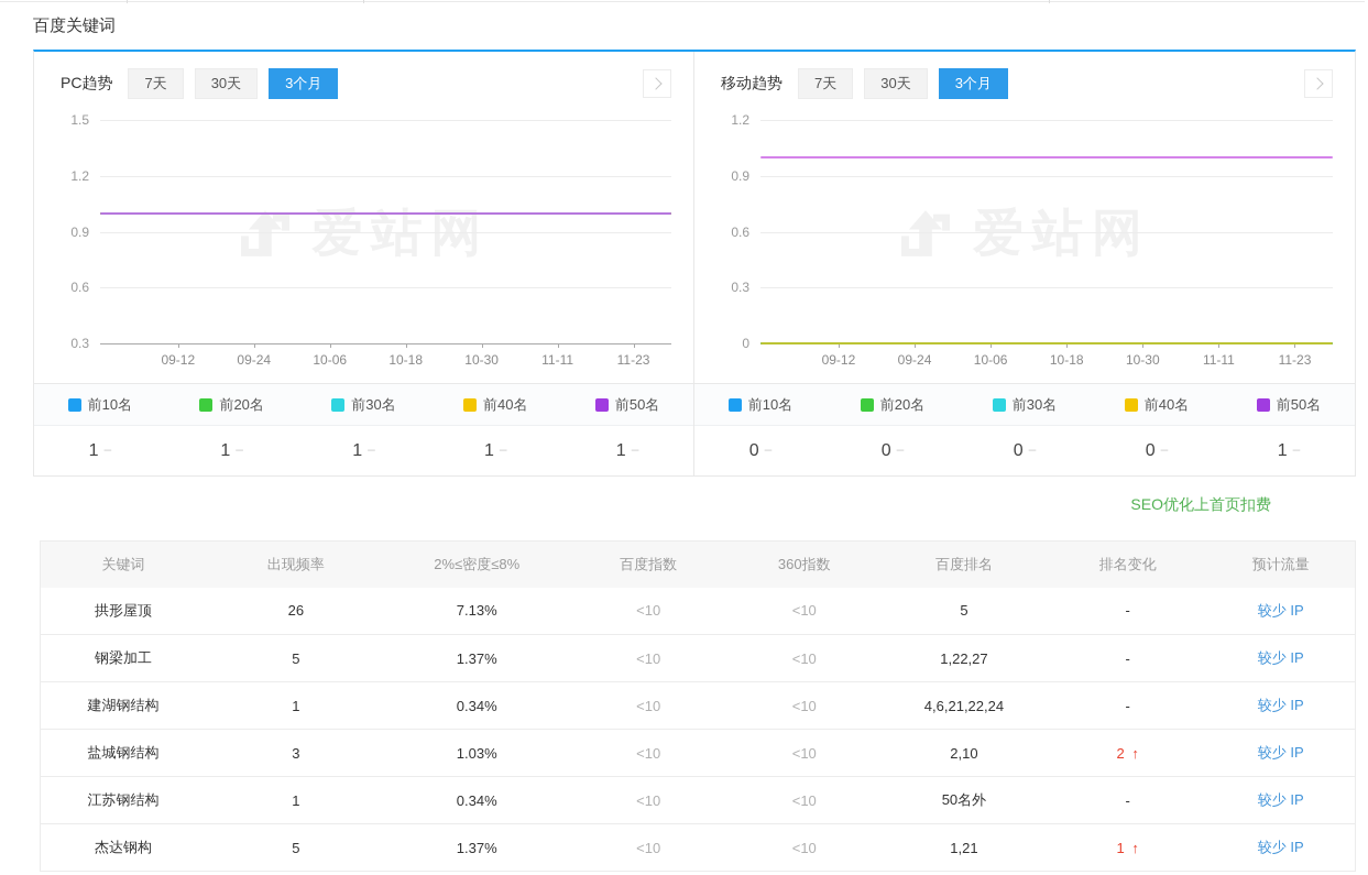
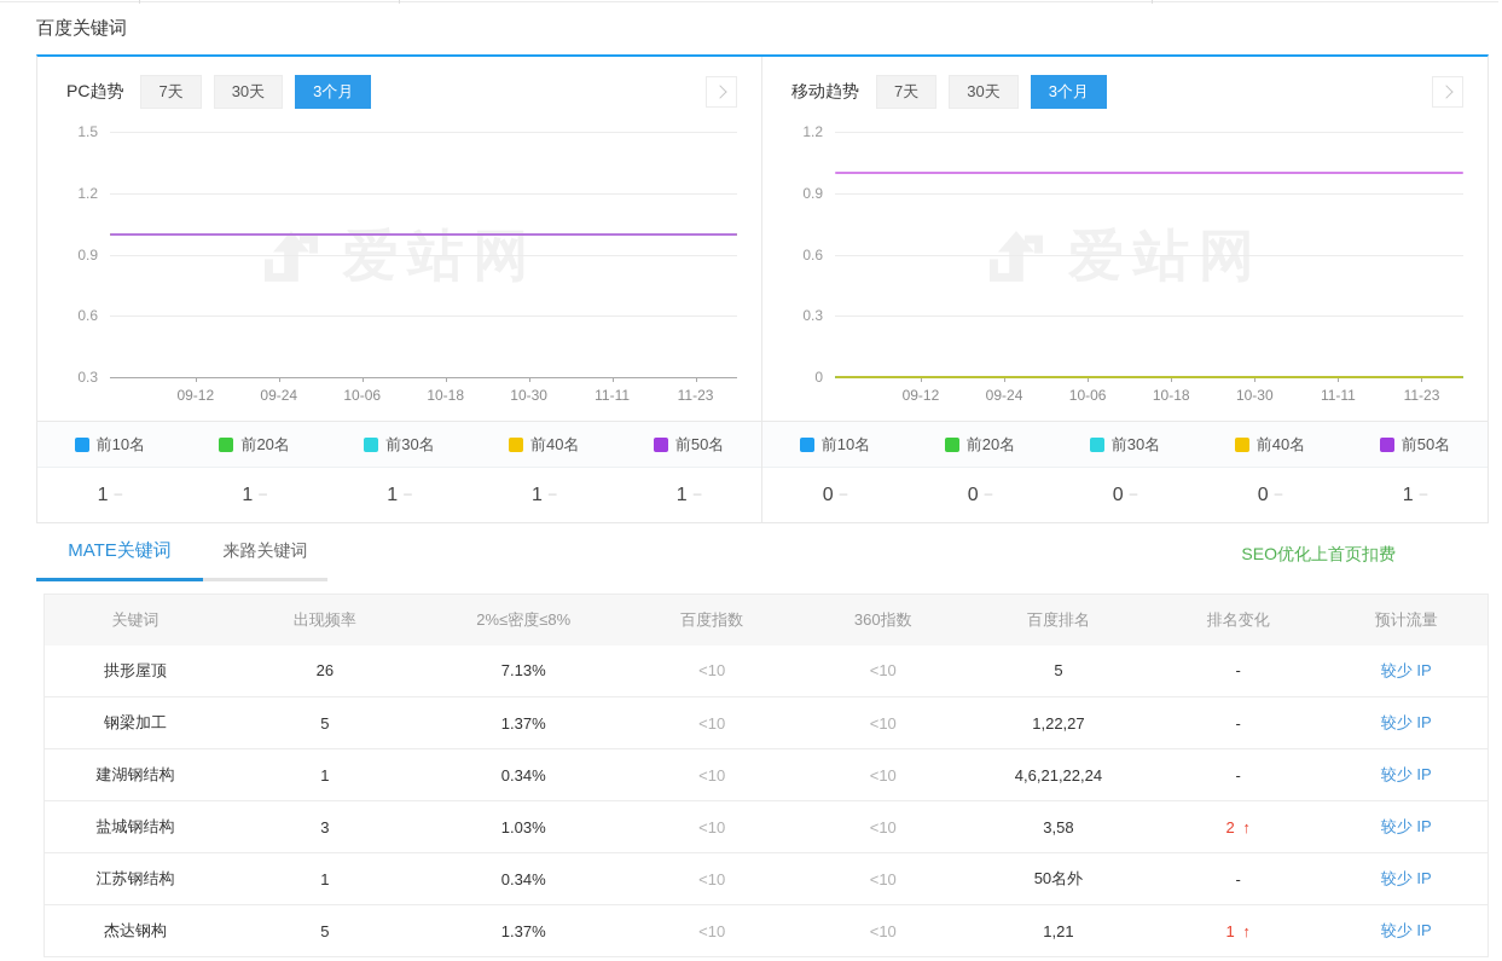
  百度关键词
  PC趋势
  7天 30天 3个月
  1.5
  1.2
  0.9
  0.6
  0.3
  09-12
  09-24
  10-06
  10-18
  10-30
  11-11
  11-23
  前10名
  前20名
  前30名
  前40名
  前50名
  1 –
  1 –
  1 –
  1 –
  1 –
  移动趋势
  7天 30天 3个月
  1.2
  0.9
  0.6
  0.3
  0
  09-12
  09-24
  10-06
  10-18
  10-30
  11-11
  11-23
  前10名
  前20名
  前30名
  前40名
  前50名
  0 –
  0 –
  0 –
  0 –
  1 –
+ MATE关键词
+ 来路关键词
  SEO优化上首页扣费
  关键词	出现频率	2%≤密度≤8%	百度指数	360指数	百度排名	排名变化	预计流量
  拱形屋顶	26	7.13%	<10	<10	5	-	较少 IP
  钢梁加工	5	1.37%	<10	<10	1,22,27	-	较少 IP
  建湖钢结构	1	0.34%	<10	<10	4,6,21,22,24	-	较少 IP
- 盐城钢结构	3	1.03%	<10	<10	2,10	2 ↑	较少 IP
+ 盐城钢结构	3	1.03%	<10	<10	3,58	2 ↑	较少 IP
  江苏钢结构	1	0.34%	<10	<10	50名外	-	较少 IP
  杰达钢构	5	1.37%	<10	<10	1,21	1 ↑	较少 IP
